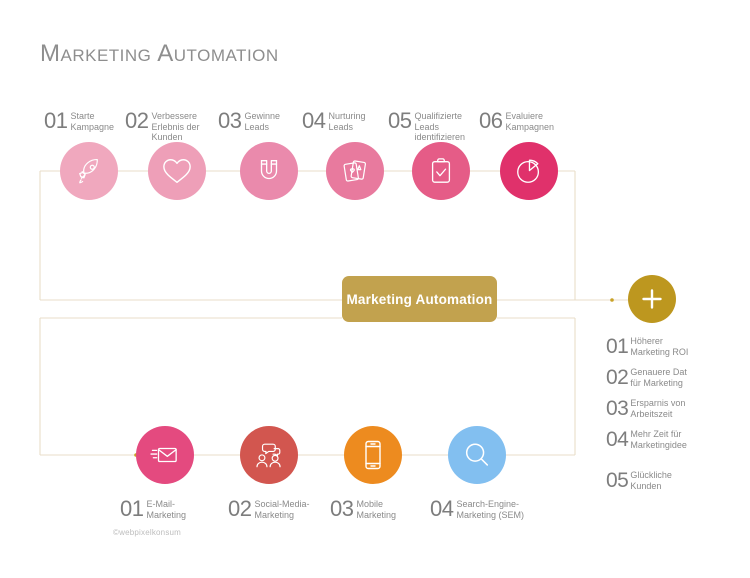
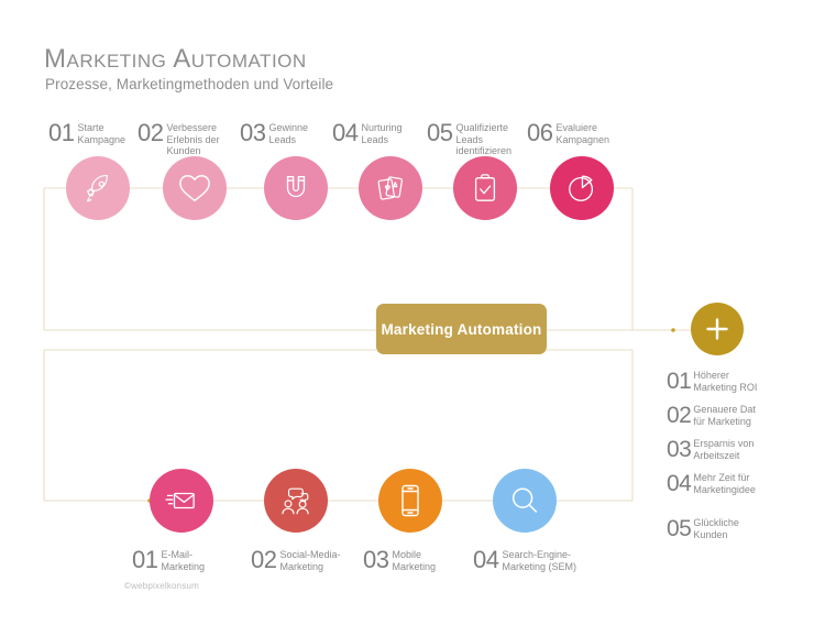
  Marketing Automation
+ Prozesse, Marketingmethoden und Vorteile
  01
  Starte
  Kampagne
  02
  Verbessere
  Erlebnis der
  Kunden
  03
  Gewinne
  Leads
  04
  Nurturing
  Leads
  05
  Qualifizierte
  Leads
  identifizieren
  06
  Evaluiere
  Kampagnen
  Marketing Automation
  01
  Höherer
  Marketing ROI
  02
  Genauere Dat
  für Marketing
  03
  Ersparnis von
  Arbeitszeit
  04
  Mehr Zeit für
  Marketingidee
  05
  Glückliche
  Kunden
  01
  E-Mail-
  Marketing
  02
  Social-Media-
  Marketing
  03
  Mobile
  Marketing
  04
  Search-Engine-
  Marketing (SEM)
  ©webpixelkonsum
